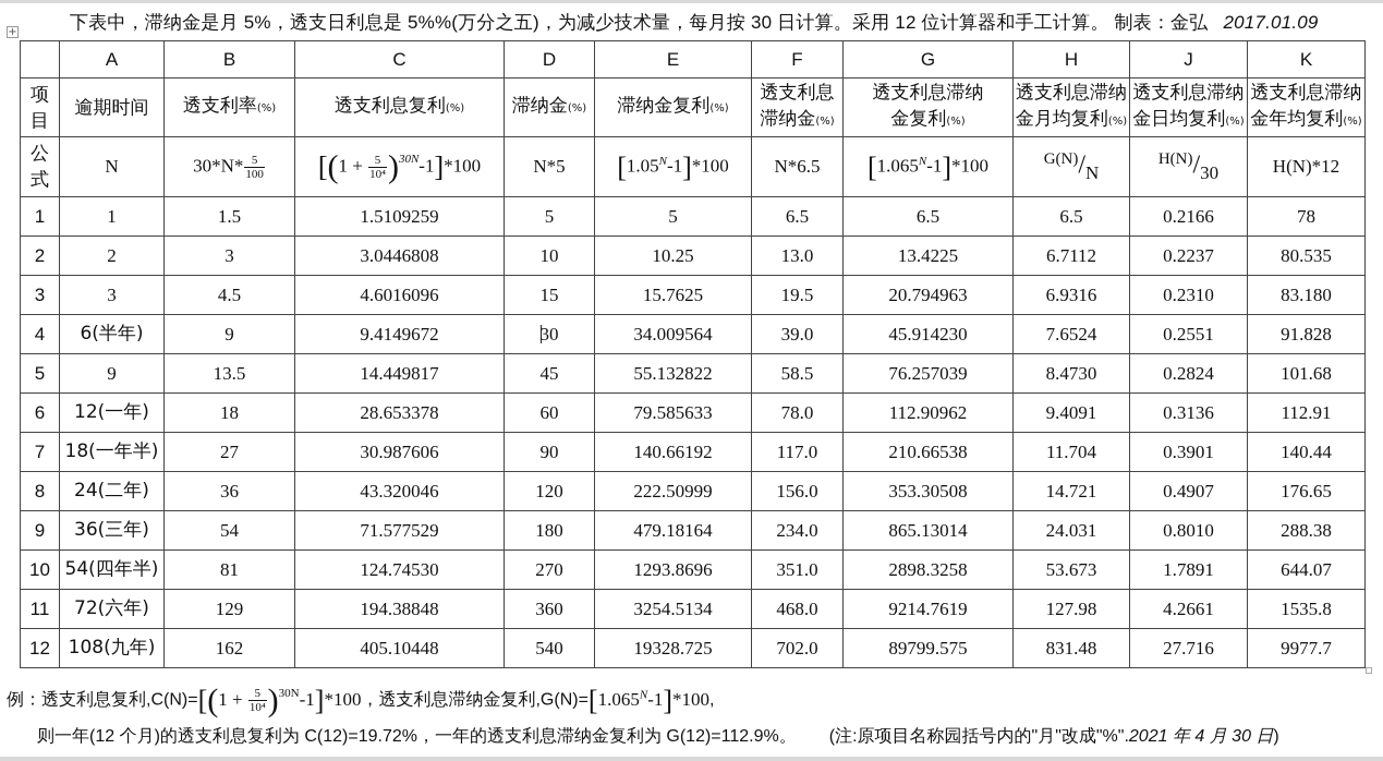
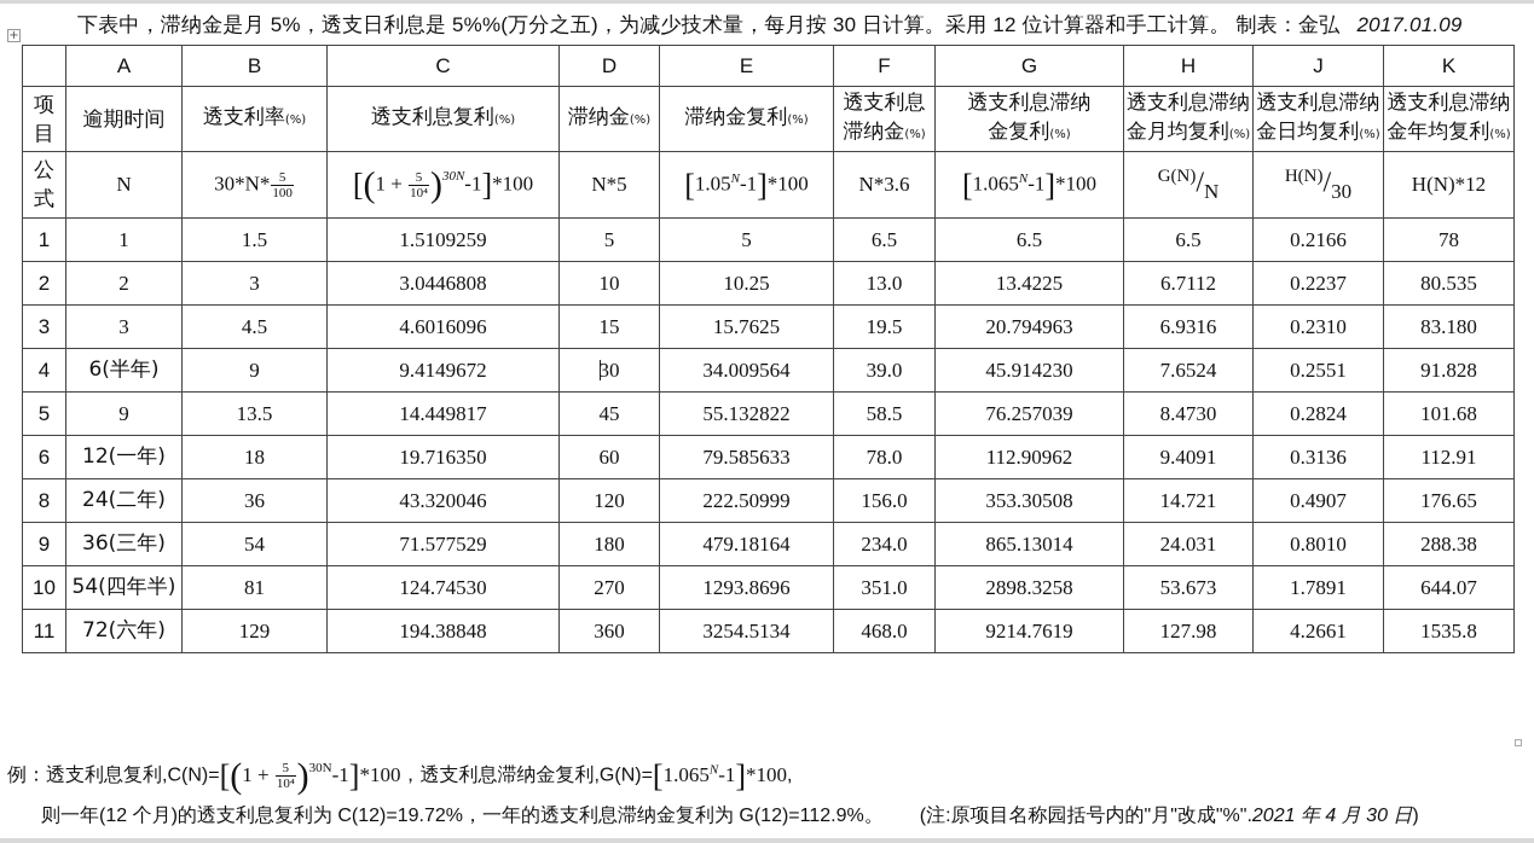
  下表中，滞纳金是月 5%，透支日利息是 5%%(万分之五)，为减少技术量，每月按 30 日计算。采用 12 位计算器和手工计算。 制表：金弘 2017.01.09
  +
  	A	B	C	D	E	F	G	H	J	K
  项 目	逾期时间	透支利率(%)	透支利息复利(%)	滞纳金(%)	滞纳金复利(%)	透支利息 滞纳金(%)	透支利息滞纳 金复利(%)	透支利息滞纳 金月均复利(%)	透支利息滞纳 金日均复利(%)	透支利息滞纳 金年均复利(%)
- 公 式	N	30*N* 5100	[(1 + 510⁴)30N-1]*100	N*5	[1.05N-1]*100	N*6.5	[1.065N-1]*100	G(N)/N	H(N)/30	H(N)*12
+ 公 式	N	30*N* 5100	[(1 + 510⁴)30N-1]*100	N*5	[1.05N-1]*100	N*3.6	[1.065N-1]*100	G(N)/N	H(N)/30	H(N)*12
  1	1	1.5	1.5109259	5	5	6.5	6.5	6.5	0.2166	78
  2	2	3	3.0446808	10	10.25	13.0	13.4225	6.7112	0.2237	80.535
  3	3	4.5	4.6016096	15	15.7625	19.5	20.794963	6.9316	0.2310	83.180
  4	6(半年)	9	9.4149672	30	34.009564	39.0	45.914230	7.6524	0.2551	91.828
  5	9	13.5	14.449817	45	55.132822	58.5	76.257039	8.4730	0.2824	101.68
- 6	12(一年)	18	28.653378	60	79.585633	78.0	112.90962	9.4091	0.3136	112.91
+ 6	12(一年)	18	19.716350	60	79.585633	78.0	112.90962	9.4091	0.3136	112.91
- 7	18(一年半)	27	30.987606	90	140.66192	117.0	210.66538	11.704	0.3901	140.44
  8	24(二年)	36	43.320046	120	222.50999	156.0	353.30508	14.721	0.4907	176.65
  9	36(三年)	54	71.577529	180	479.18164	234.0	865.13014	24.031	0.8010	288.38
  10	54(四年半)	81	124.74530	270	1293.8696	351.0	2898.3258	53.673	1.7891	644.07
  11	72(六年)	129	194.38848	360	3254.5134	468.0	9214.7619	127.98	4.2661	1535.8
- 12	108(九年)	162	405.10448	540	19328.725	702.0	89799.575	831.48	27.716	9977.7
  例：透支利息复利,C(N)=[(1 +
  5
  10⁴
  )30N-1]*100，透支利息滞纳金复利,G(N)=[1.065N-1]*100,
  则一年(12 个月)的透支利息复利为 C(12)=19.72%，一年的透支利息滞纳金复利为 G(12)=112.9%。 (注:原项目名称园括号内的"月"改成"%".2021 年 4 月 30 日)
